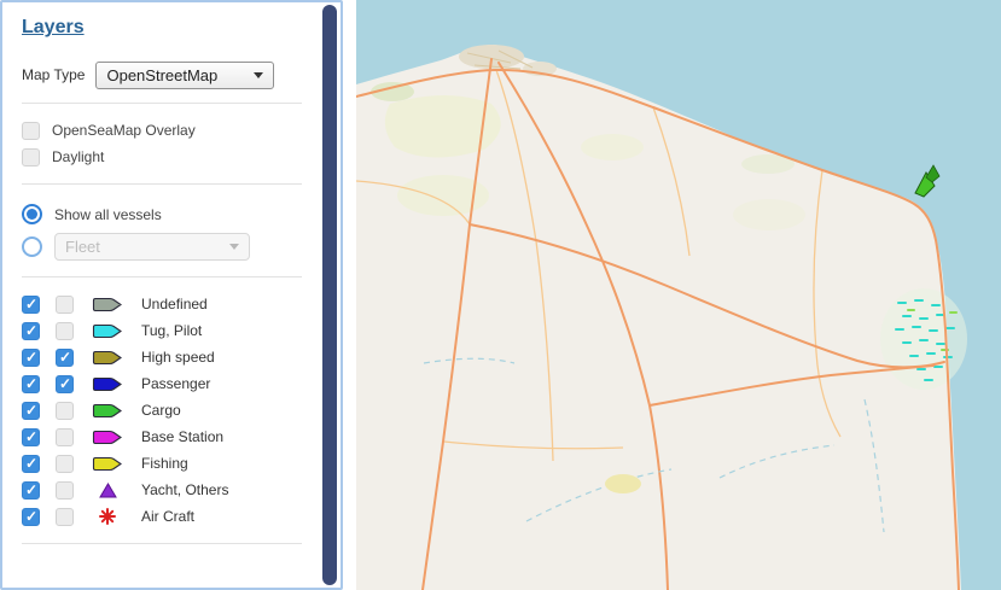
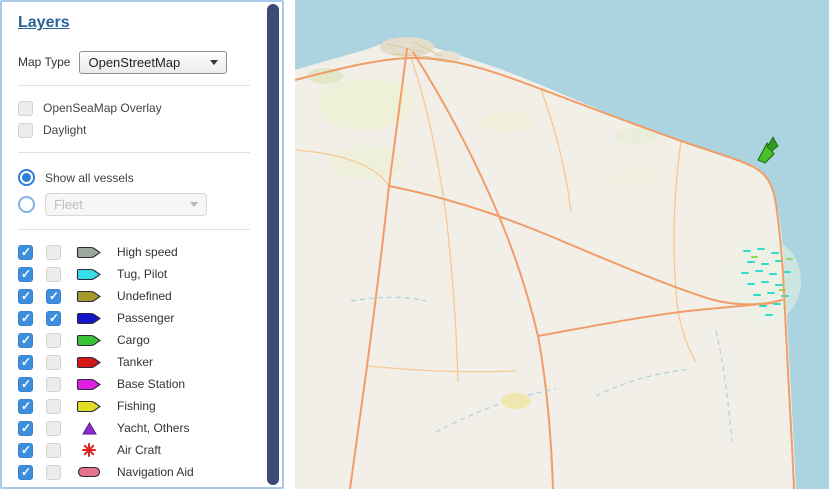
  Layers
  Map Type
  OpenStreetMap
  OpenSeaMap Overlay
  Daylight
  Show all vessels
  Fleet
- Undefined
+ High speed
  Tug, Pilot
- High speed
+ Undefined
  Passenger
  Cargo
+ Tanker
  Base Station
  Fishing
  Yacht, Others
  Air Craft
+ Navigation Aid
